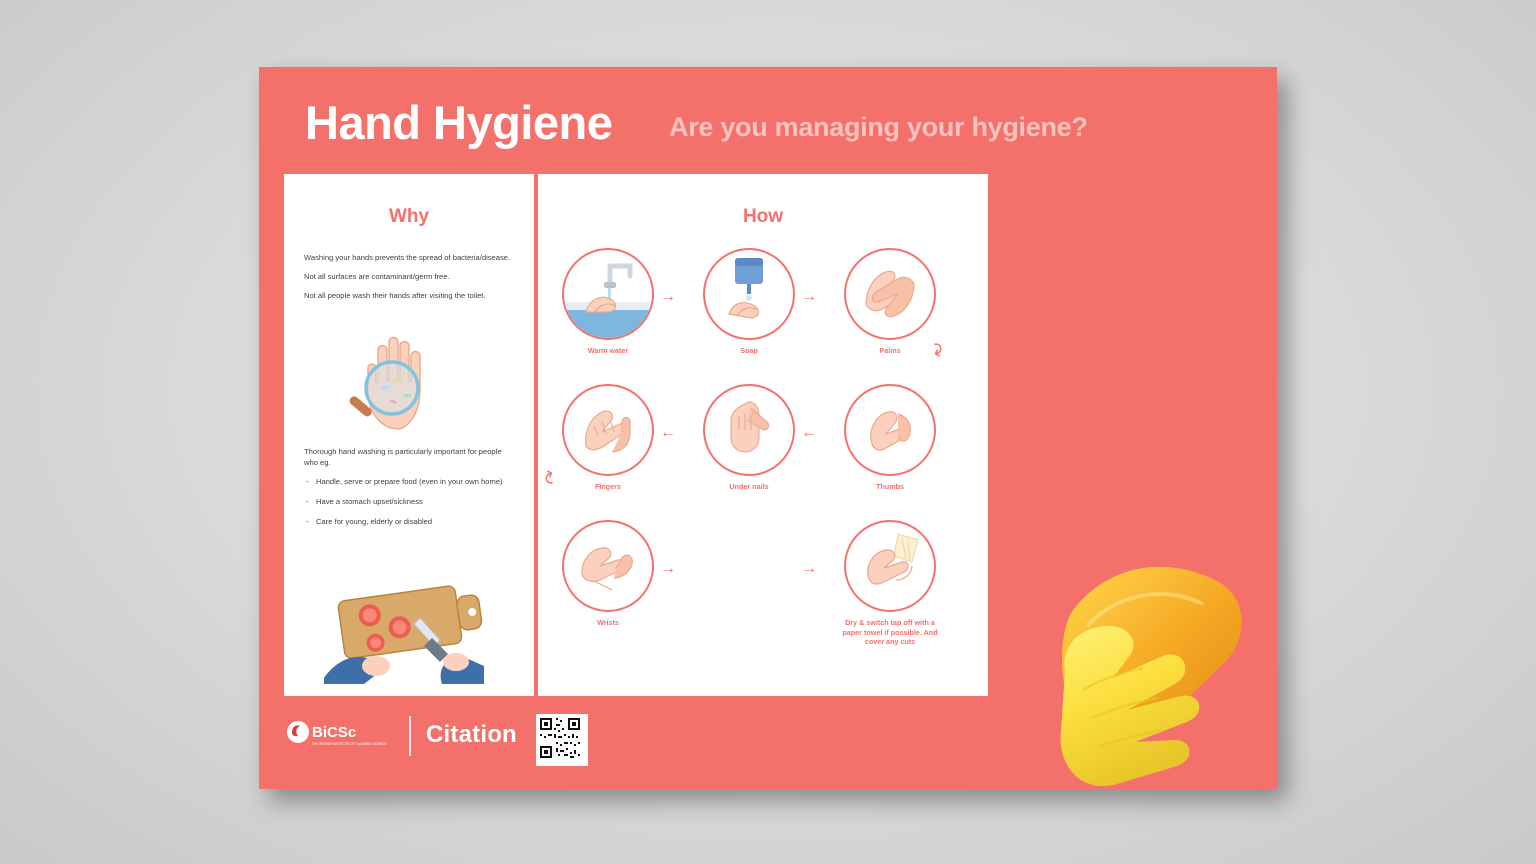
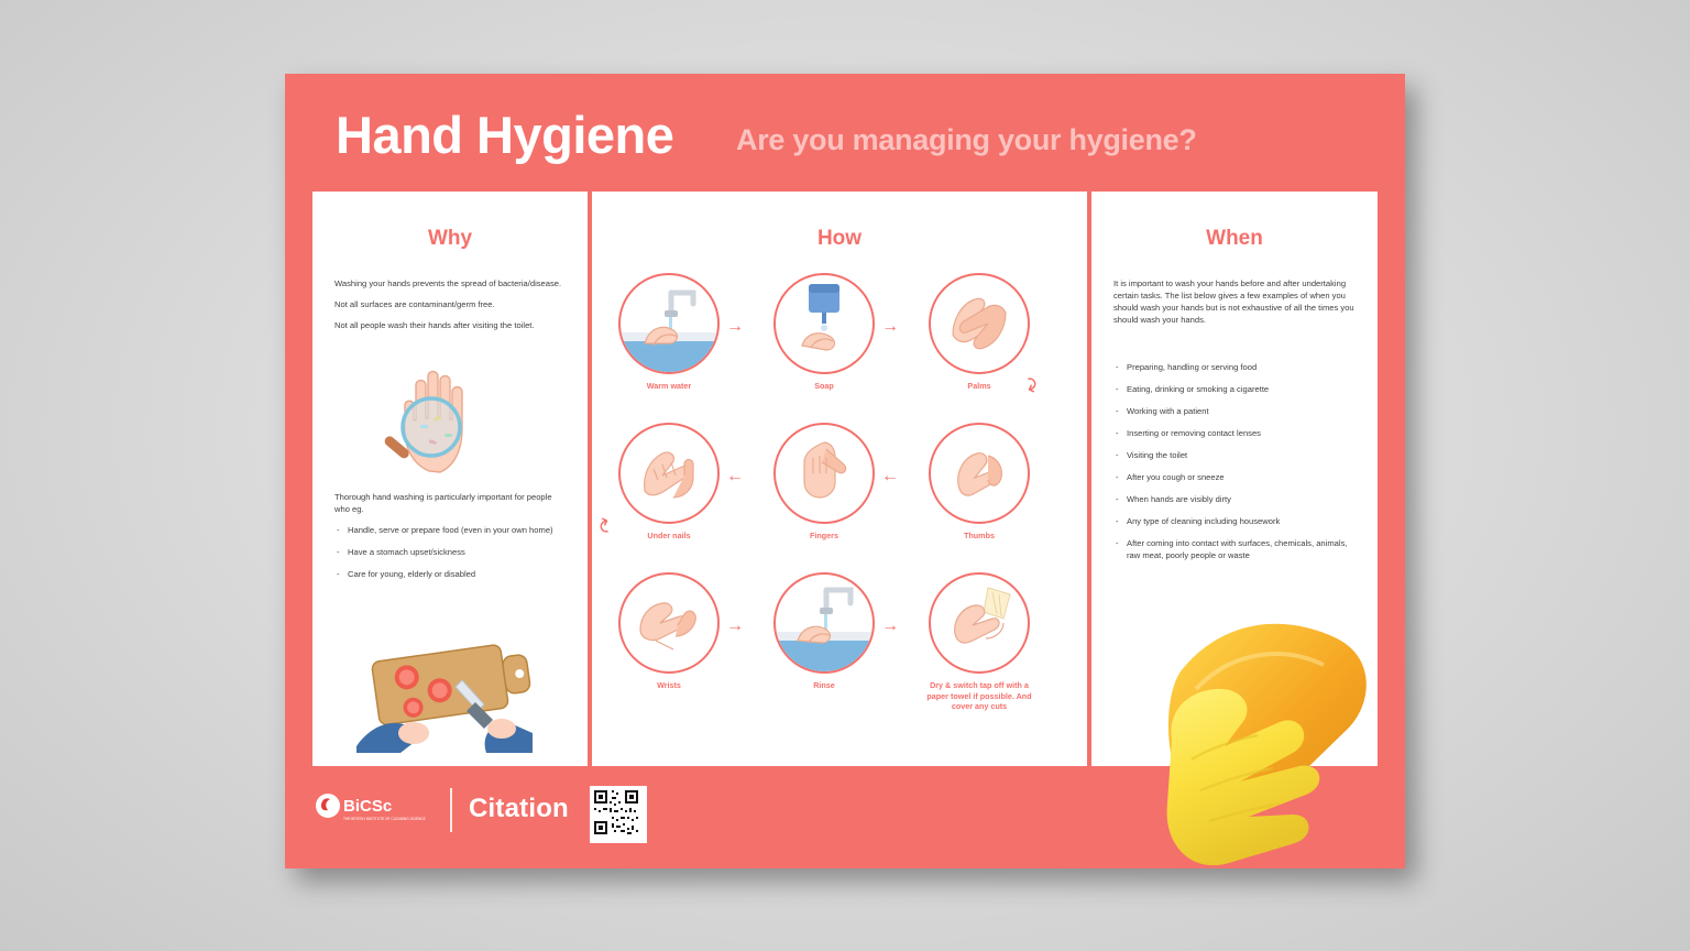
  Hand Hygiene
  Are you managing your hygiene?
  Why
  Washing your hands prevents the spread of bacteria/disease.
  Not all surfaces are contaminant/germ free.
  Not all people wash their hands after visiting the toilet.
  Thorough hand washing is particularly important for people who eg.
  Handle, serve or prepare food (even in your own home)
  Have a stomach upset/sickness
  Care for young, elderly or disabled
  How
  Warm water
  →
  Soap
  →
  Palms
- Fingers
+ Under nails
  ←
- Under nails
+ Fingers
  ←
  Thumbs
  Wrists
  →
+ Rinse
  →
  Dry & switch tap off with a paper towel if possible. And cover any cuts
+ When
+ It is important to wash your hands before and after undertaking certain tasks. The list below gives a few examples of when you should wash your hands but is not exhaustive of all the times you should wash your hands.
+ Preparing, handling or serving food
+ Eating, drinking or smoking a cigarette
+ Working with a patient
+ Inserting or removing contact lenses
+ Visiting the toilet
+ After you cough or sneeze
+ When hands are visibly dirty
+ Any type of cleaning including housework
+ After coming into contact with surfaces, chemicals, animals, raw meat, poorly people or waste
  BiCSc
  Citation
